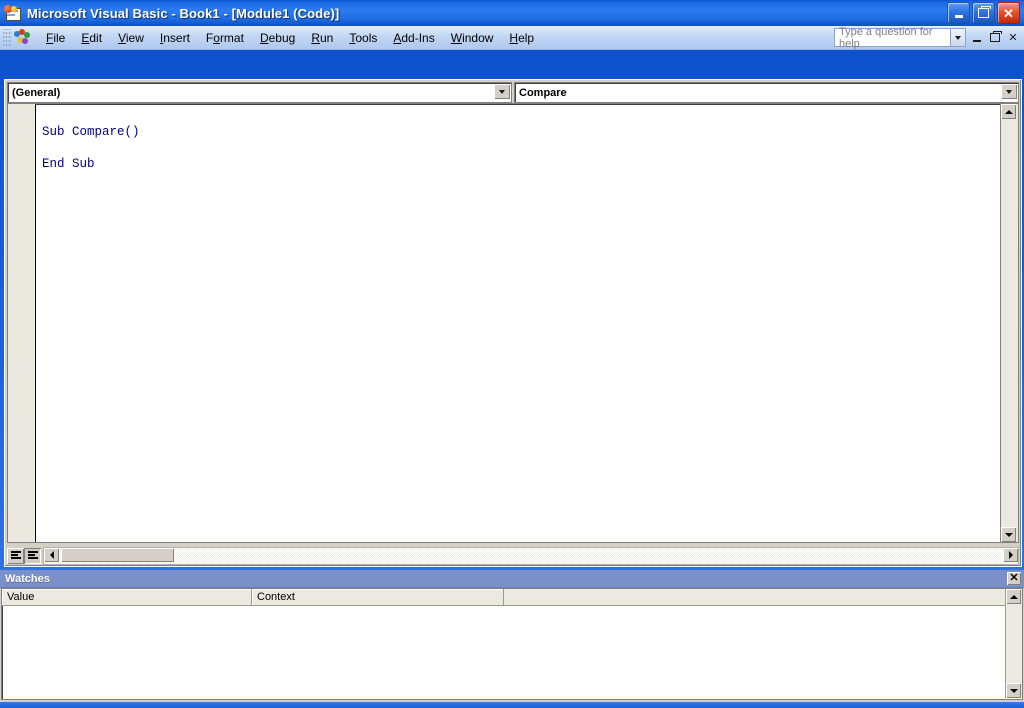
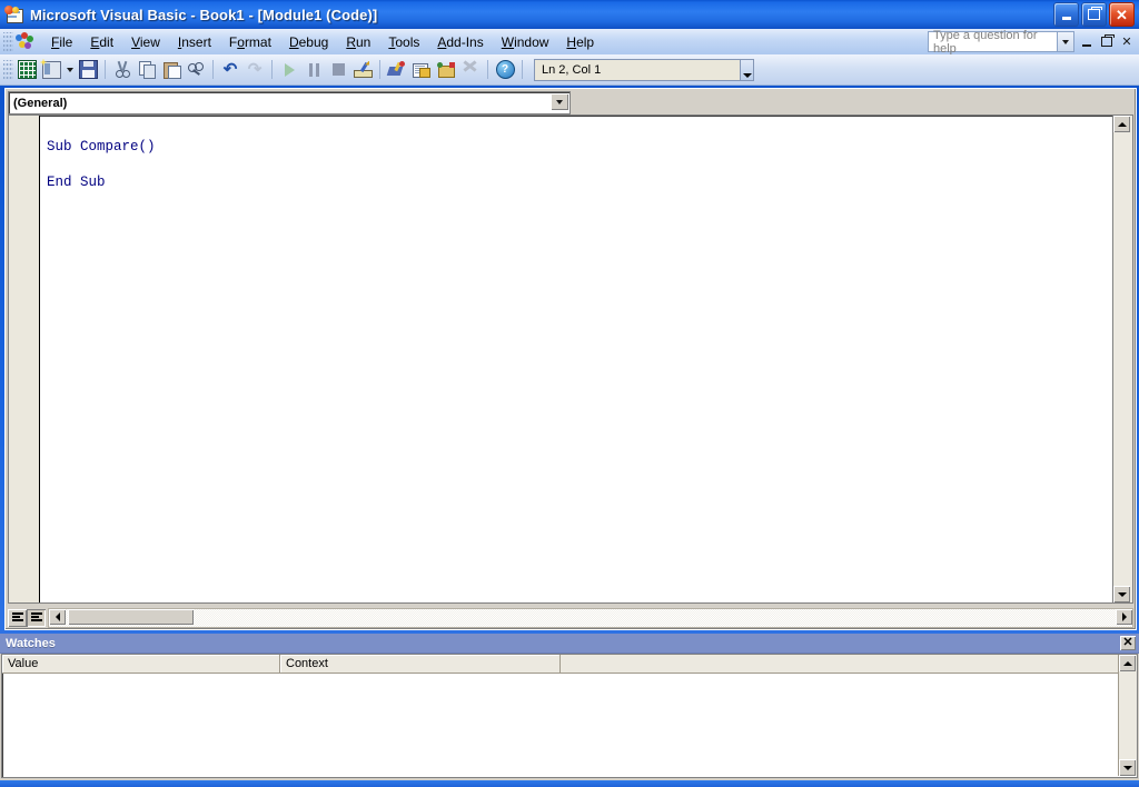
  Microsoft Visual Basic - Book1 - [Module1 (Code)]
  ✕
  File
  Edit
  View
  Insert
  Format
  Debug
  Run
  Tools
  Add-Ins
  Window
  Help
  Type a question for help
  ✕
+ ↶
+ ↷
+ ?
+ Ln 2, Col 1
  (General)
- Compare
  Sub Compare()
  End Sub
  Watches
  ✕
  Value
  Context
